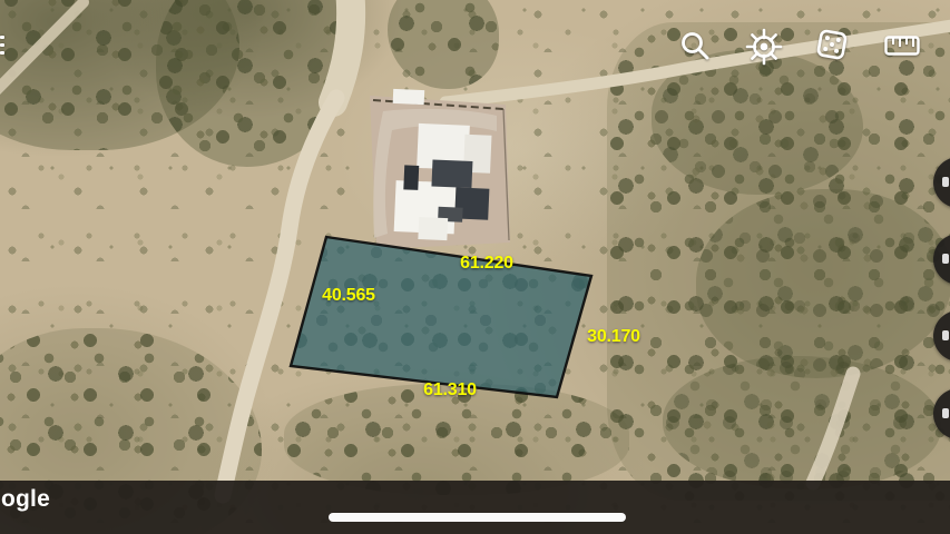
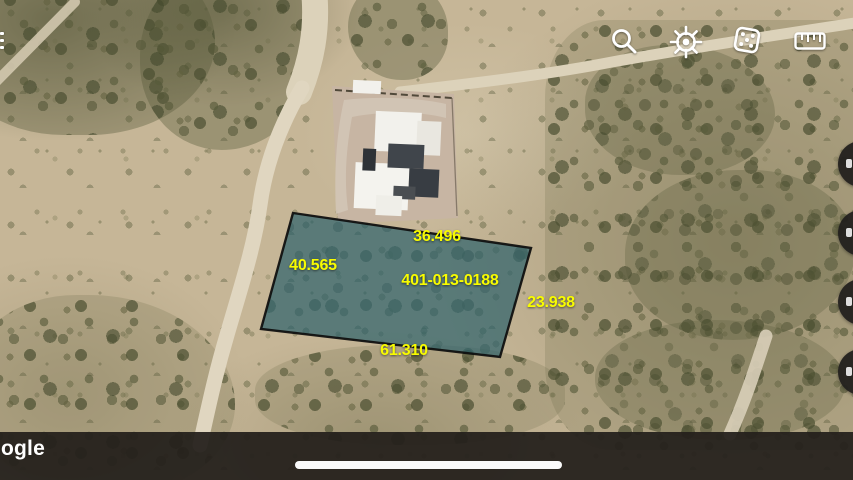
- 61.220
+ 36.496
  40.565
+ 401-013-0188
- 30.170
+ 23.938
  61.310
  ogle
